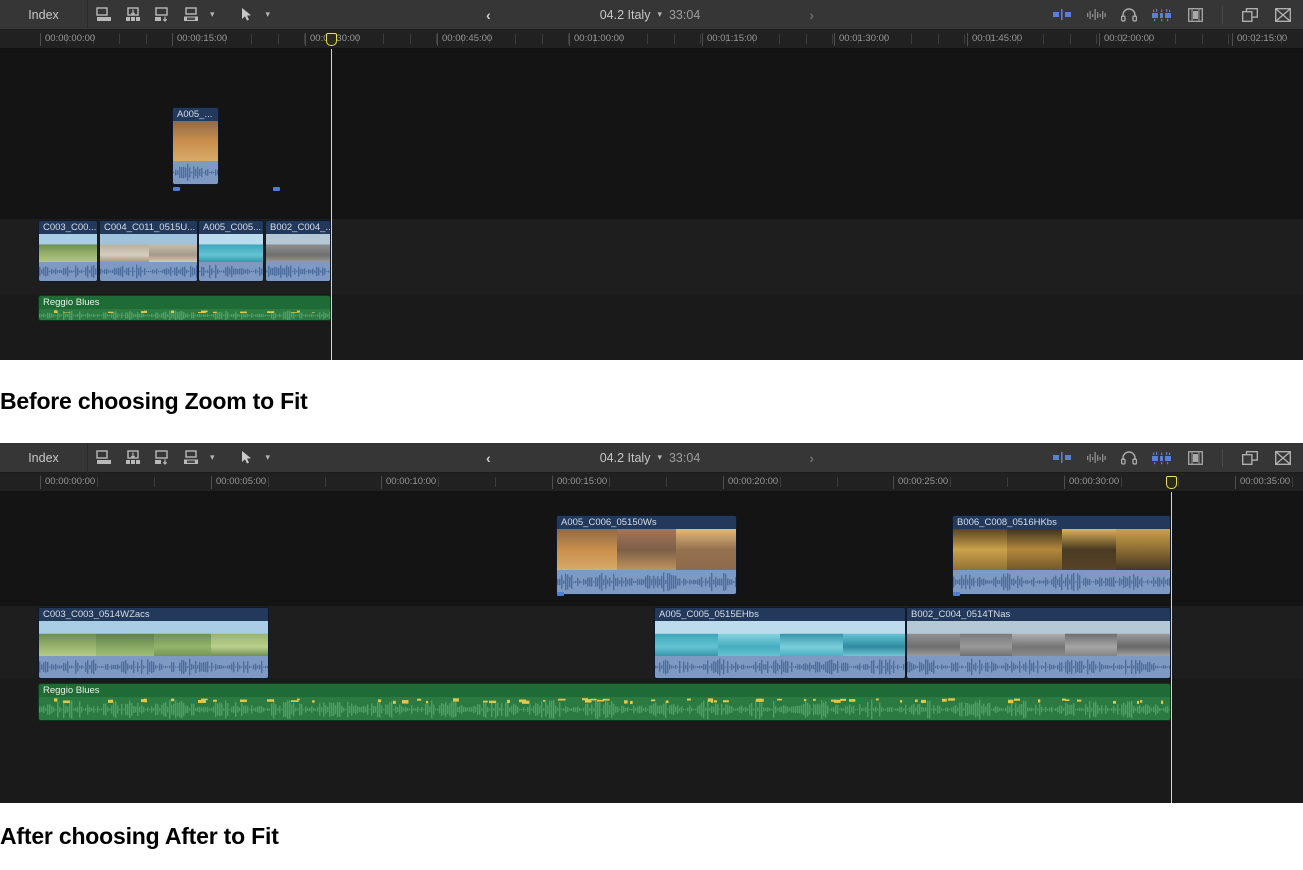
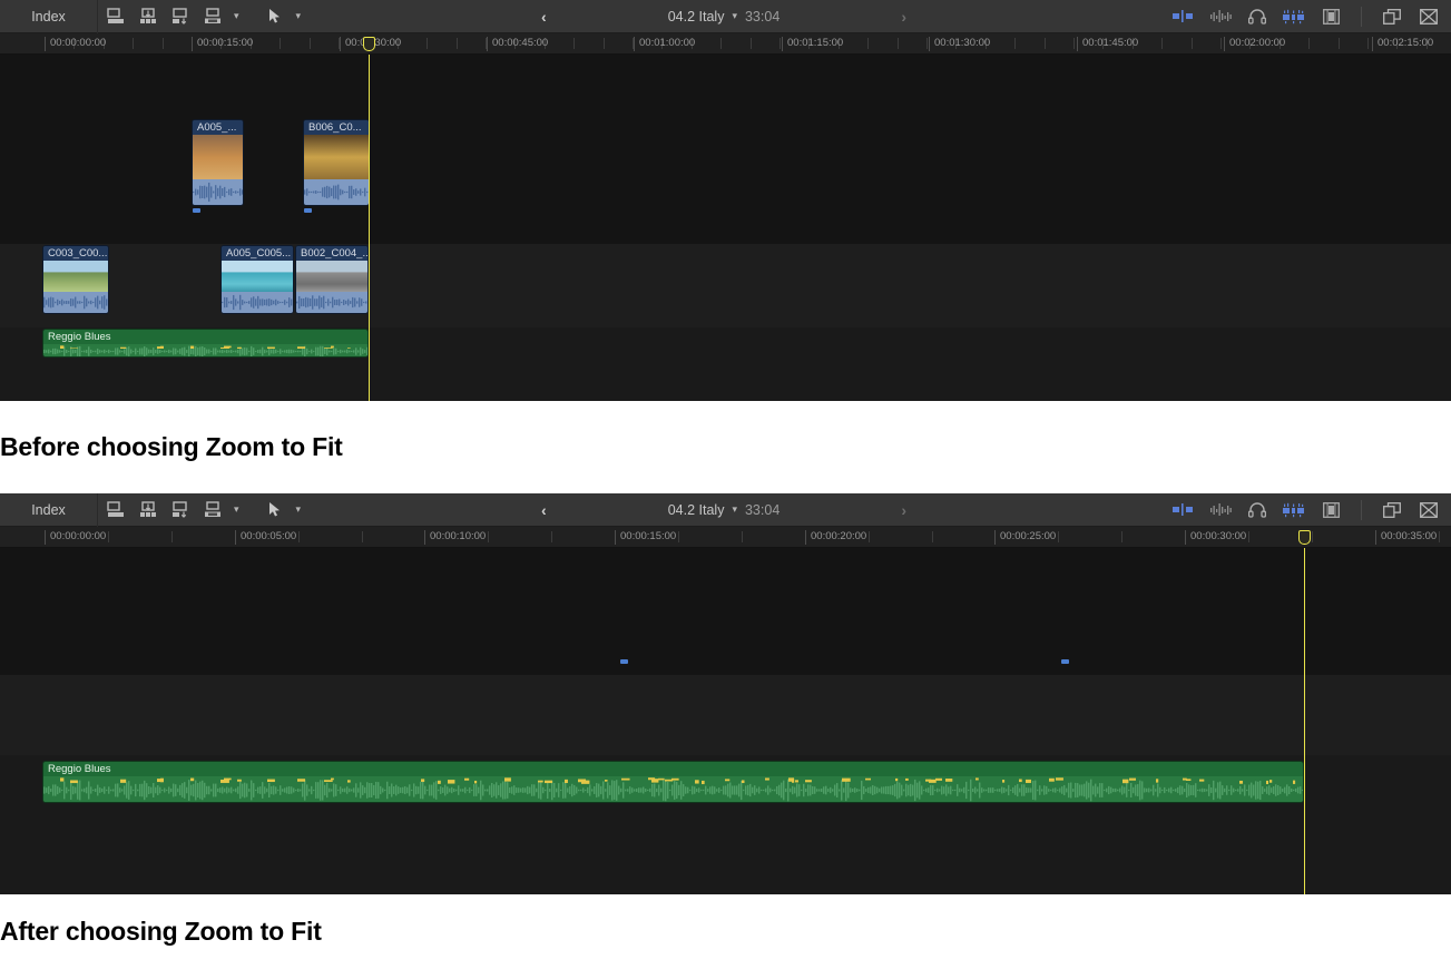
  Index
  ▾
  ▾
  ‹
  04.2 Italy
  ▾
  33:04
  ›
  00:00:00:00
  00:00:15:00
  00:30:00
  00:00:45:00
  00:01:00:00
  00:01:15:00
  00:01:30:00
  00:01:45:00
  00:02:00:00
  00:02:15:00
  A005_...
+ B006_C0...
  C003_C00...
- C004_C011_0515U...
  A005_C005...
  B002_C004_..
  Reggio Blues
  Before choosing Zoom to Fit
  Index
  ▾
  ▾
  ‹
  04.2 Italy
  ▾
  33:04
  ›
  00:00:00:00
  00:00:05:00
  00:00:10:00
  00:00:15:00
  00:00:20:00
  00:00:25:00
  00:00:30:00
  00:00:35:00
- A005_C006_05150Ws
- B006_C008_0516HKbs
- C003_C003_0514WZacs
- A005_C005_0515EHbs
- B002_C004_0514TNas
  Reggio Blues
- After choosing After to Fit
+ After choosing Zoom to Fit
